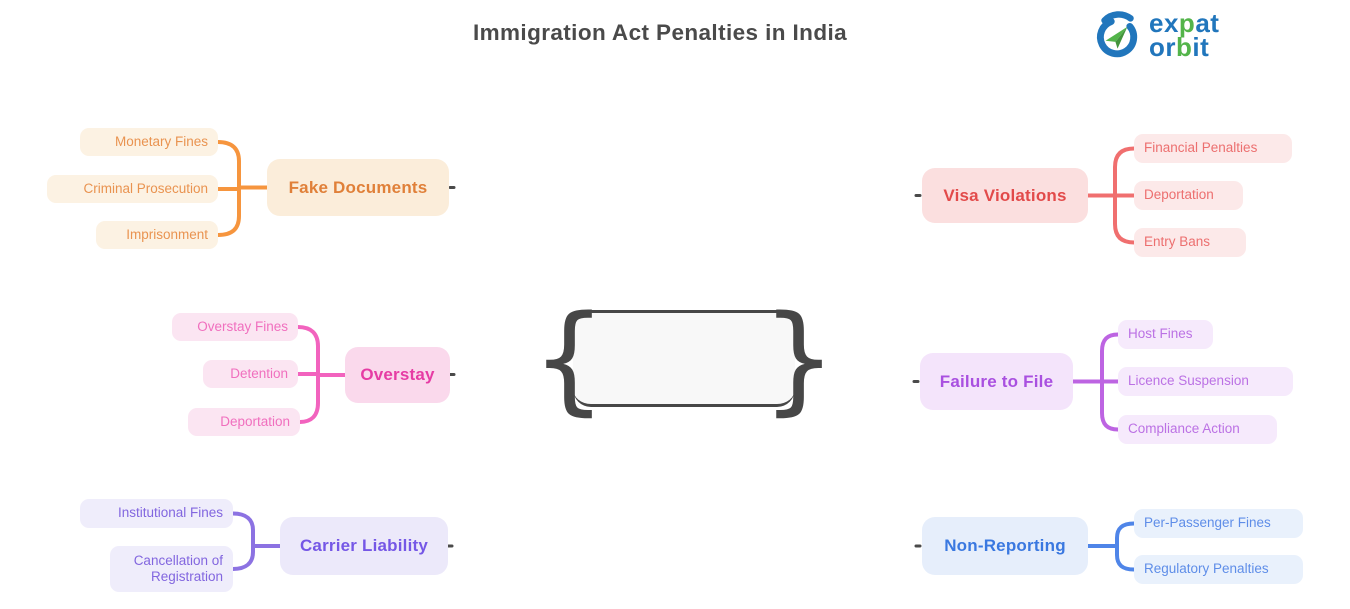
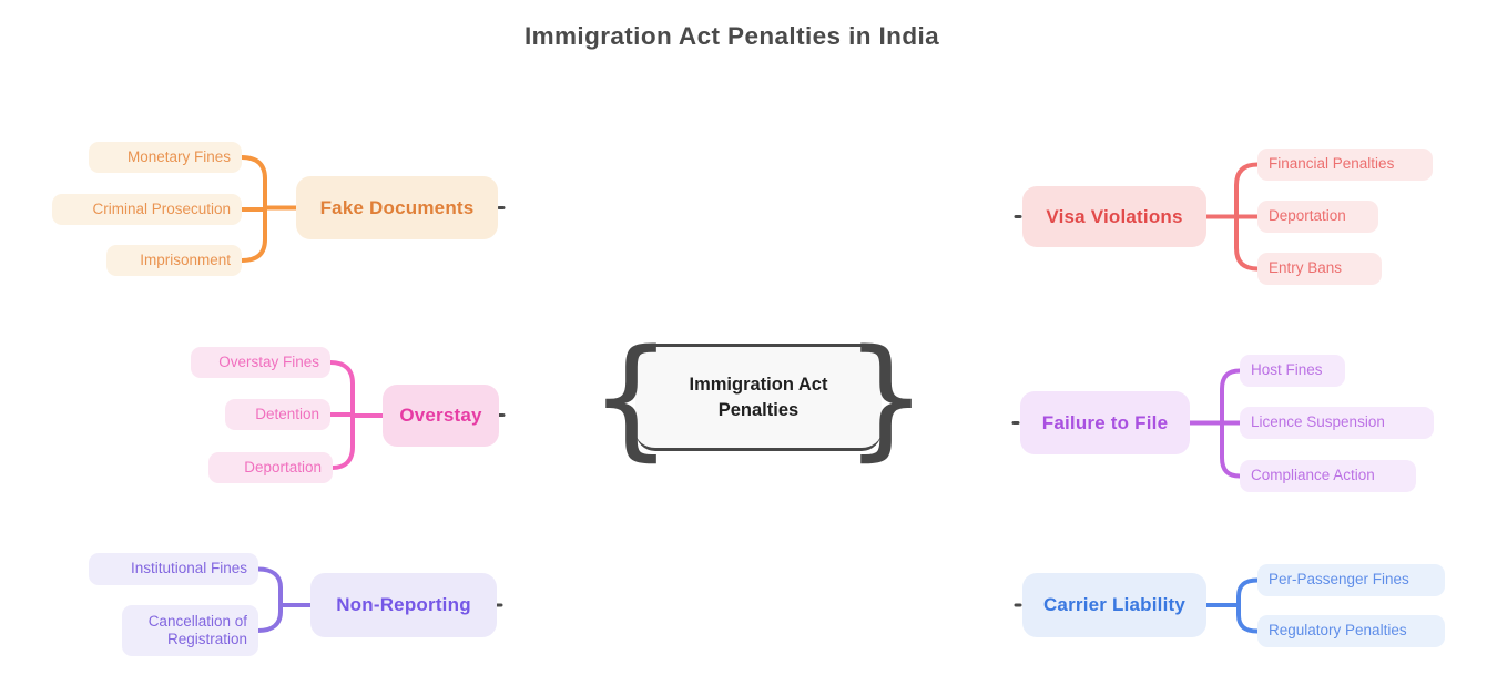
  Immigration Act Penalties in India
- expat
- orbit
  Fake Documents
  Monetary Fines
  Criminal Prosecution
  Imprisonment
  Overstay
  Overstay Fines
  Detention
  Deportation
- Carrier Liability
+ Non-Reporting
  Institutional Fines
  Cancellation of Registration
  Visa Violations
  Financial Penalties
  Deportation
  Entry Bans
  Failure to File
  Host Fines
  Licence Suspension
  Compliance Action
- Non-Reporting
+ Carrier Liability
  Per-Passenger Fines
  Regulatory Penalties
  {
+ Immigration Act
+ Penalties
  }
